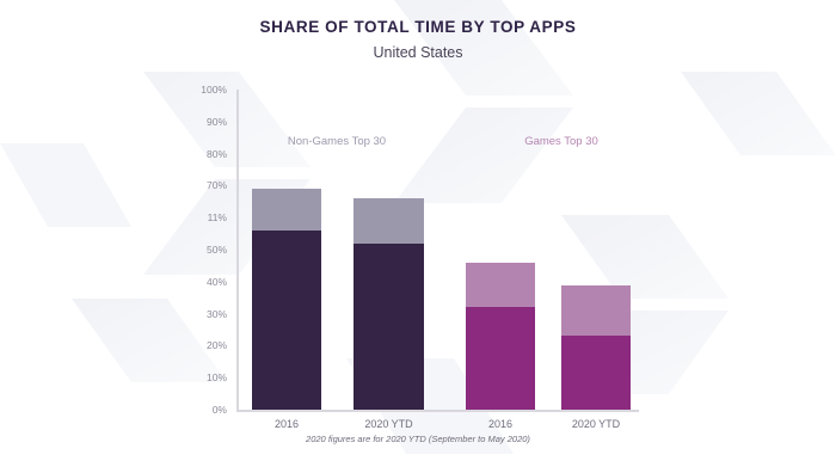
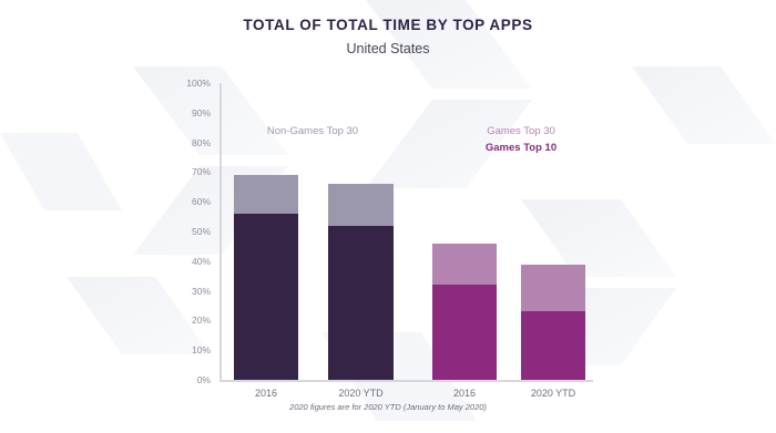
- SHARE OF TOTAL TIME BY TOP APPS
+ TOTAL OF TOTAL TIME BY TOP APPS
  United States
  100%
  90%
  80%
  70%
- 11%
+ 60%
  50%
  40%
  30%
  20%
  10%
  0%
  2016
  2020 YTD
  2016
  2020 YTD
  Non-Games Top 30
  Games Top 30
+ Games Top 10
- 2020 figures are for 2020 YTD (September to May 2020)
+ 2020 figures are for 2020 YTD (January to May 2020)
